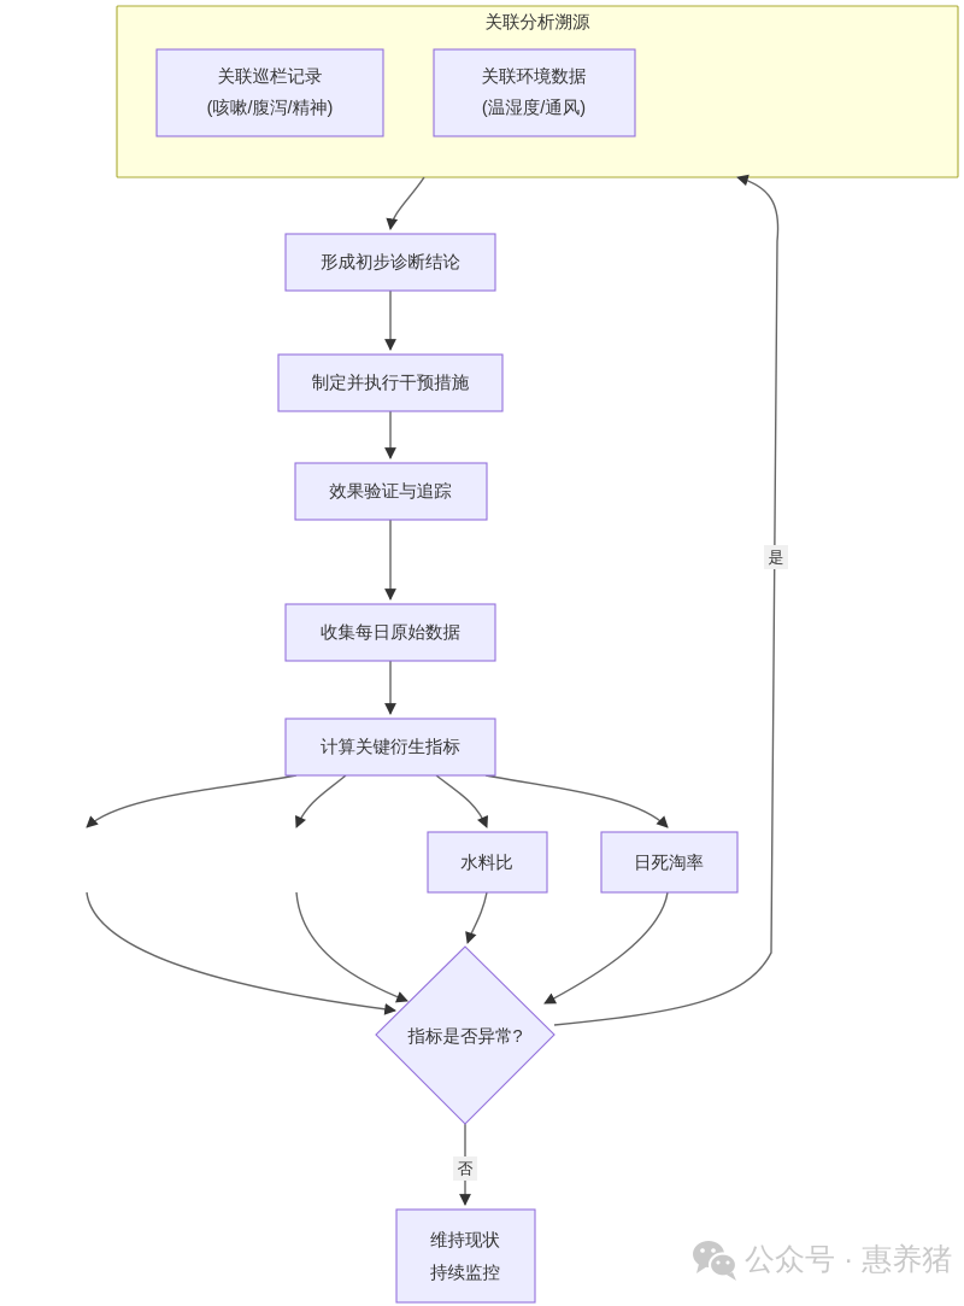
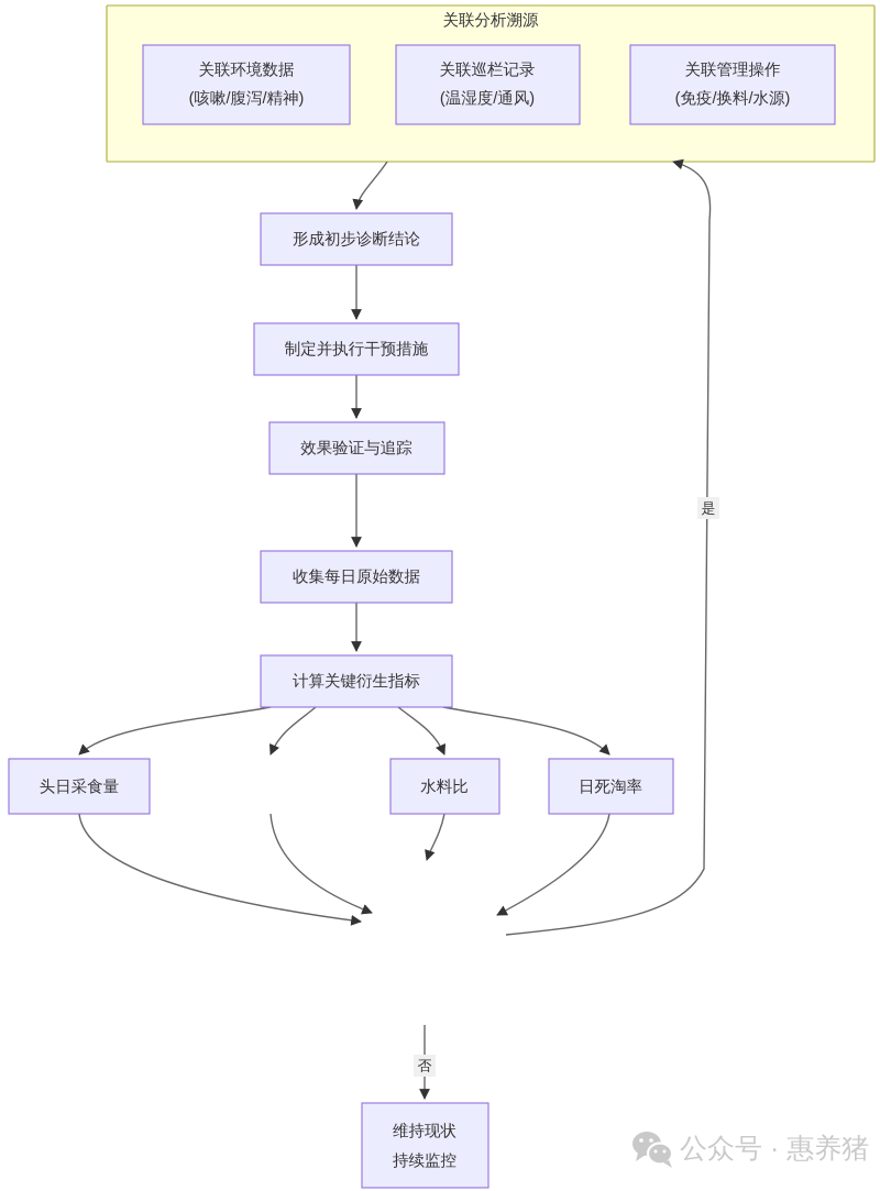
  关联分析溯源
- 关联巡栏记录
+ 关联环境数据
  (咳嗽/腹泻/精神)
- 关联环境数据
+ 关联巡栏记录
  (温湿度/通风)
+ 关联管理操作
+ (免疫/换料/水源)
  是
  否
  形成初步诊断结论
  制定并执行干预措施
  效果验证与追踪
  收集每日原始数据
  计算关键衍生指标
+ 头日采食量
  水料比
  日死淘率
- 指标是否异常?
  维持现状
  持续监控
  公众号 · 惠养猪
